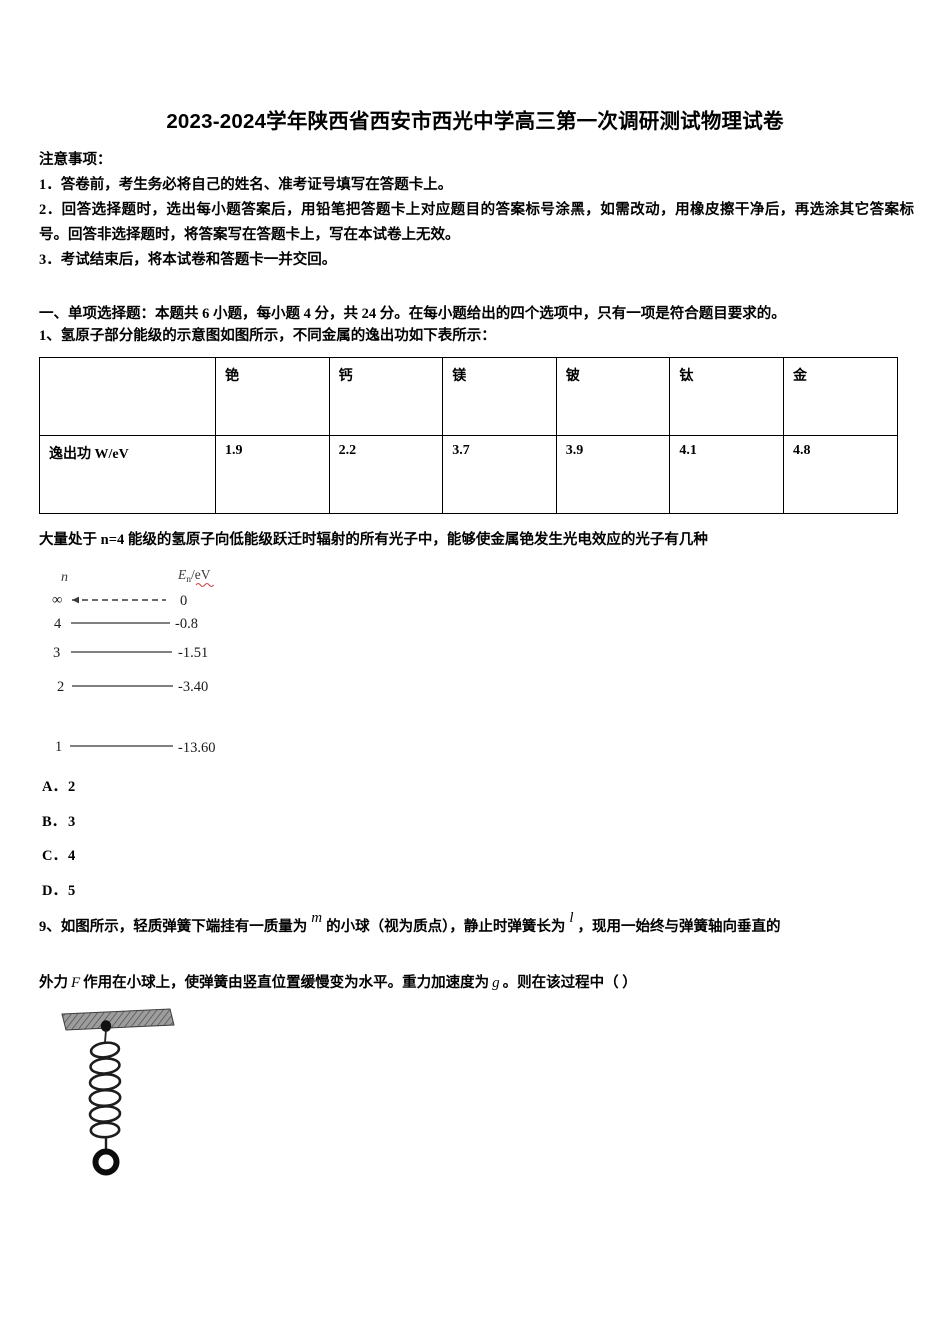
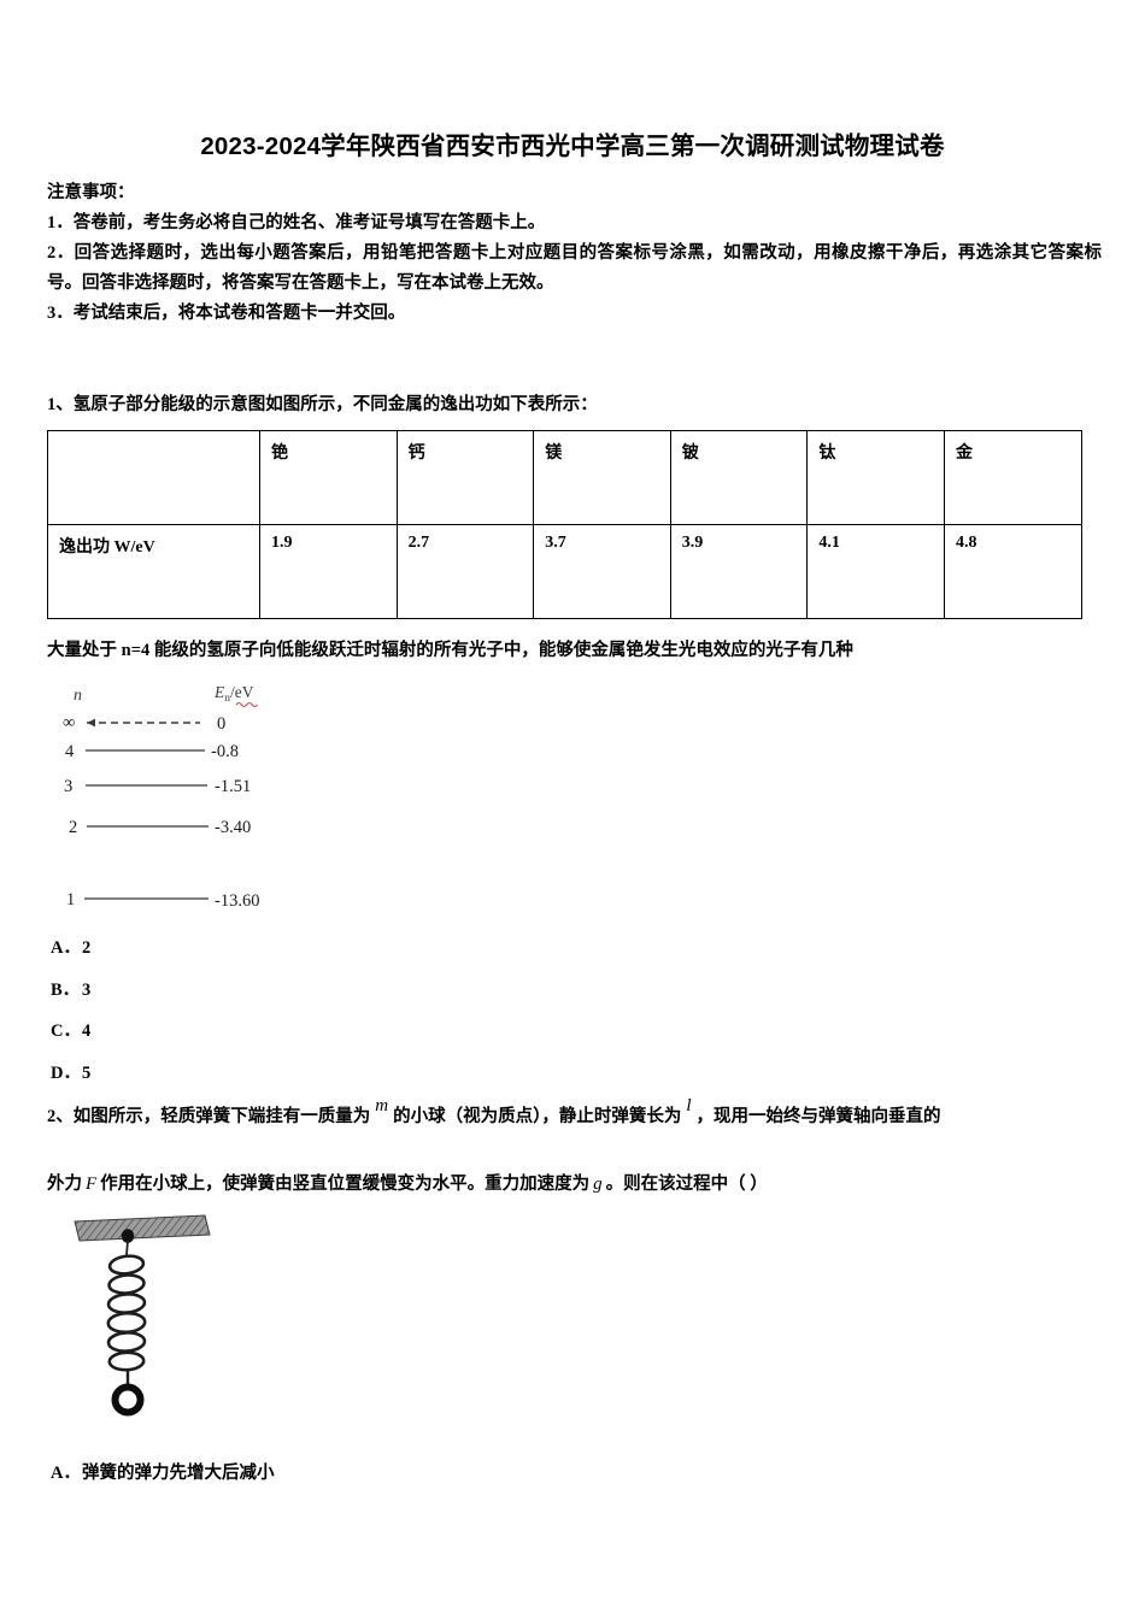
  2023-2024学年陕西省西安市西光中学高三第一次调研测试物理试卷
  注意事项：
  1．答卷前，考生务必将自己的姓名、准考证号填写在答题卡上。
  2．回答选择题时，选出每小题答案后，用铅笔把答题卡上对应题目的答案标号涂黑，如需改动，用橡皮擦干净后，再选涂其它答案标号。回答非选择题时，将答案写在答题卡上，写在本试卷上无效。
  3．考试结束后，将本试卷和答题卡一并交回。
- 一、单项选择题：本题共 6 小题，每小题 4 分，共 24 分。在每小题给出的四个选项中，只有一项是符合题目要求的。
  1、氢原子部分能级的示意图如图所示，不同金属的逸出功如下表所示：
  	铯	钙	镁	铍	钛	金
- 逸出功 W/eV	1.9	2.2	3.7	3.9	4.1	4.8
+ 逸出功 W/eV	1.9	2.7	3.7	3.9	4.1	4.8
  大量处于 n=4 能级的氢原子向低能级跃迁时辐射的所有光子中，能够使金属铯发生光电效应的光子有几种
  n
  En /eV
  ∞
  0
  4
  -0.8
  3
  -1.51
  2
  -3.40
  1
  -13.60
  A．2
  B．3
  C．4
  D．5
- 9、如图所示，轻质弹簧下端挂有一质量为m的小球（视为质点），静止时弹簧长为l，现用一始终与弹簧轴向垂直的
+ 2、如图所示，轻质弹簧下端挂有一质量为m的小球（视为质点），静止时弹簧长为l，现用一始终与弹簧轴向垂直的
  外力 F 作用在小球上，使弹簧由竖直位置缓慢变为水平。重力加速度为 g 。则在该过程中（ ）
+ A．弹簧的弹力先增大后减小
